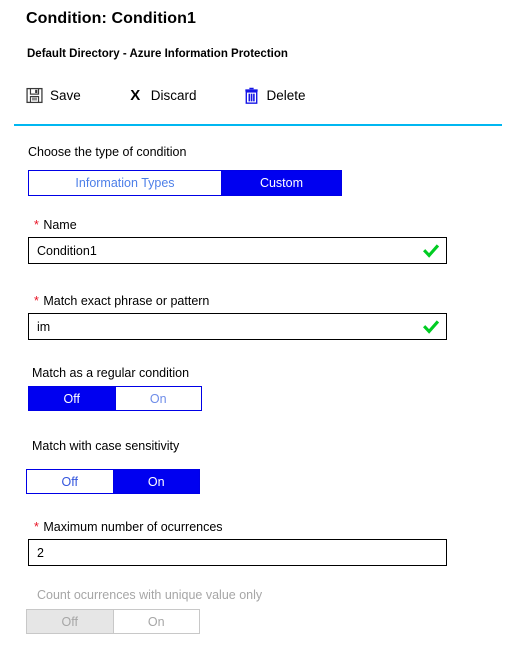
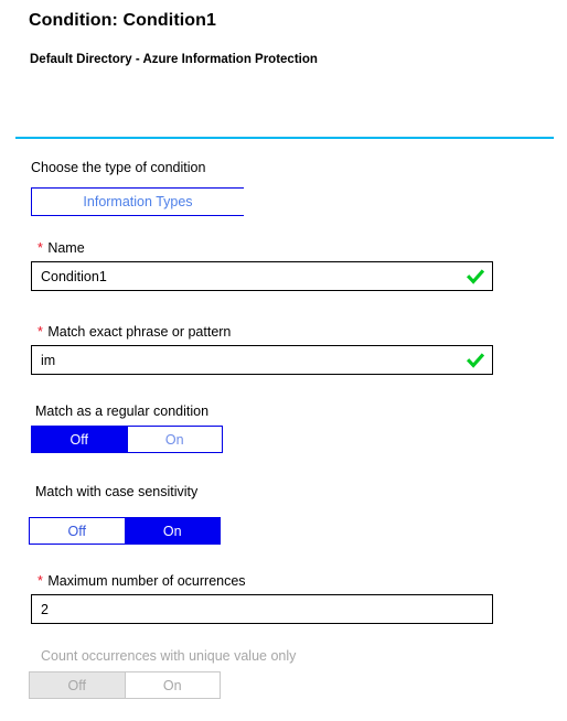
  Condition: Condition1
  Default Directory - Azure Information Protection
- Save
- X
- Discard
- Delete
  Choose the type of condition
  Information Types
- Custom
  * Name
  Condition1
  * Match exact phrase or pattern
  im
  Match as a regular condition
  Off
  On
  Match with case sensitivity
  Off
  On
  * Maximum number of ocurrences
  2
- Count ocurrences with unique value only
+ Count occurrences with unique value only
  Off
  On
